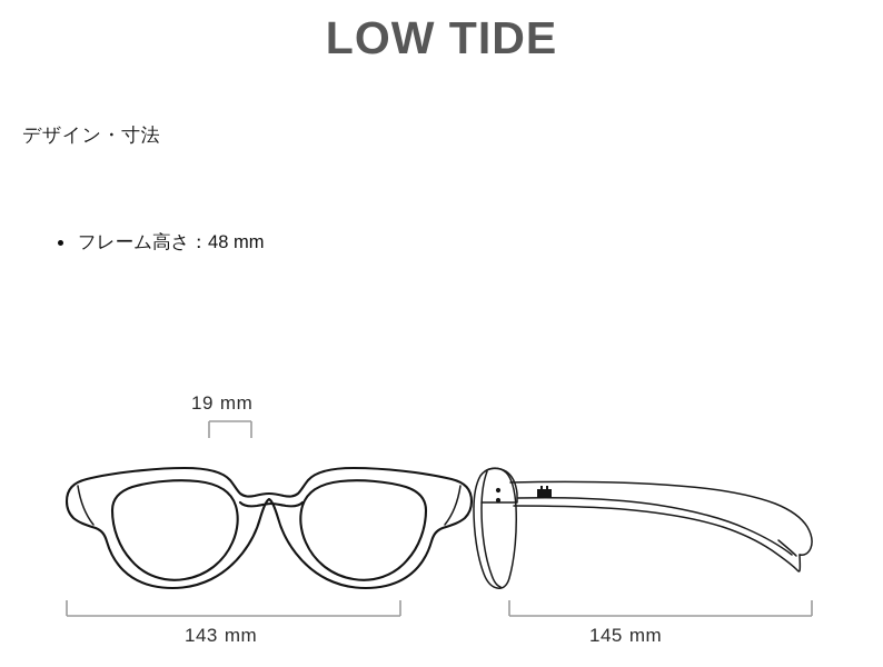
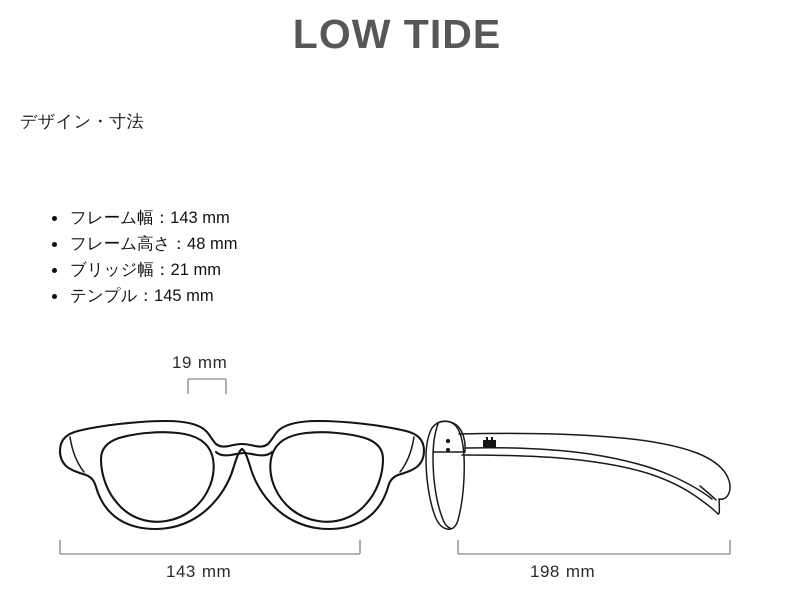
  LOW TIDE
  デザイン・寸法
+ フレーム幅：143 mm
  フレーム高さ：48 mm
+ ブリッジ幅：21 mm
+ テンプル：145 mm
  19 mm
  143 mm
- 145 mm
+ 198 mm
